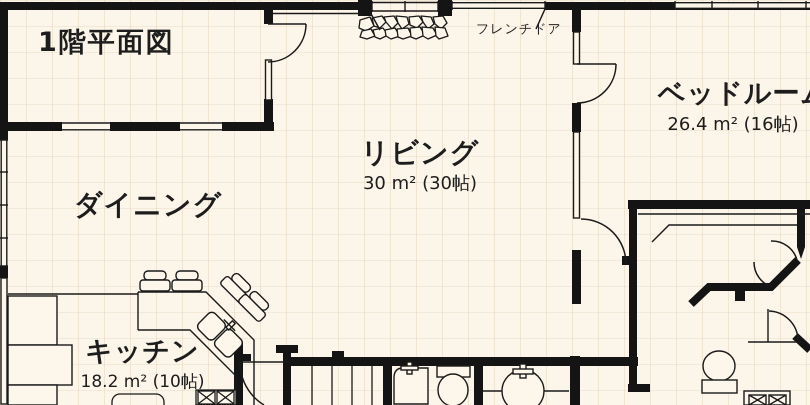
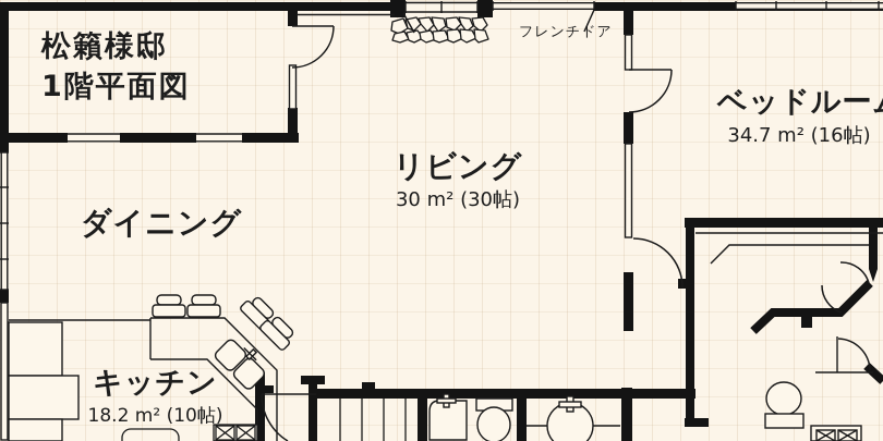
+ 松籟様邸
  1階平面図
  フレンチドア
  リビング
  30 m² (30帖)
  ダイニング
  ベッドルー
- 26.4 m² (16帖)
+ 34.7 m² (16帖)
  キッチン
  18.2 m² (10帖)
